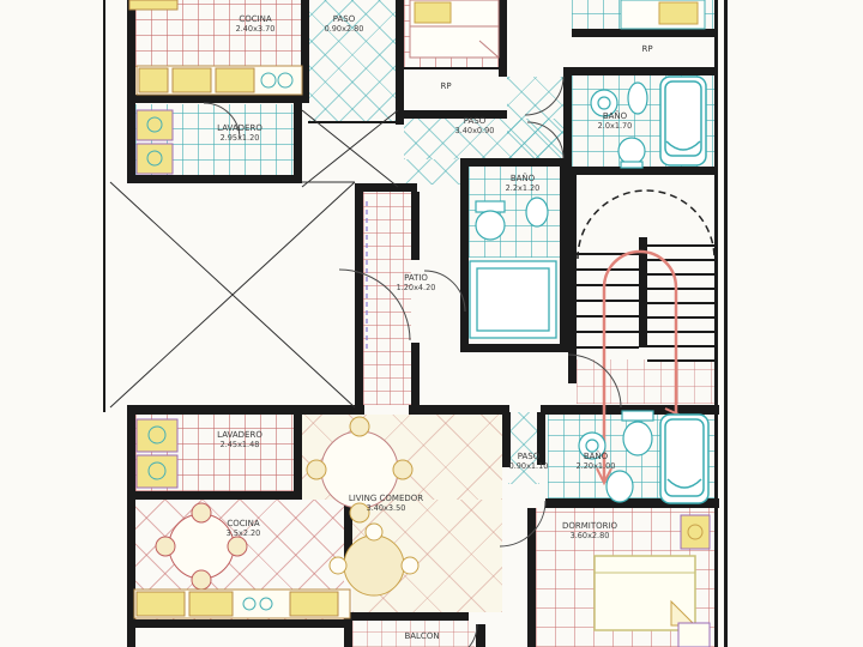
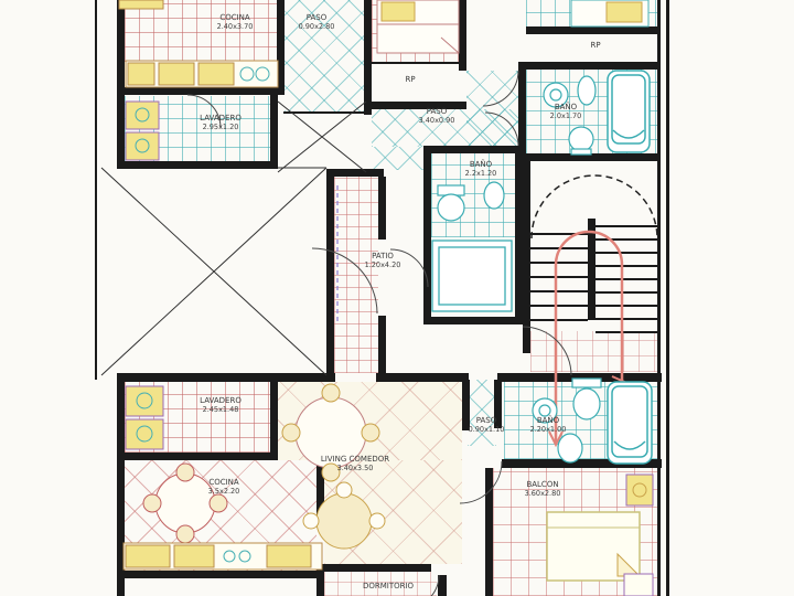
  COCINA
  2.40x3.70
  PASO
  0.90x2.80
  LAVADERO
  2.95x1.20
  RP
  RP
  BAÑO
  2.0x1.70
  PASO
  3.40x0.90
  BAÑO
  2.2x1.20
  PATIO
  1.20x4.20
  LAVADERO
  2.45x1.48
  COCINA
  3.5x2.20
  LIVING COMEDOR
  3.40x3.50
  PASO
  0.90x1.10
  BAÑO
  2.20x1.00
- DORMITORIO
+ BALCON
  3.60x2.80
- BALCON
+ DORMITORIO
